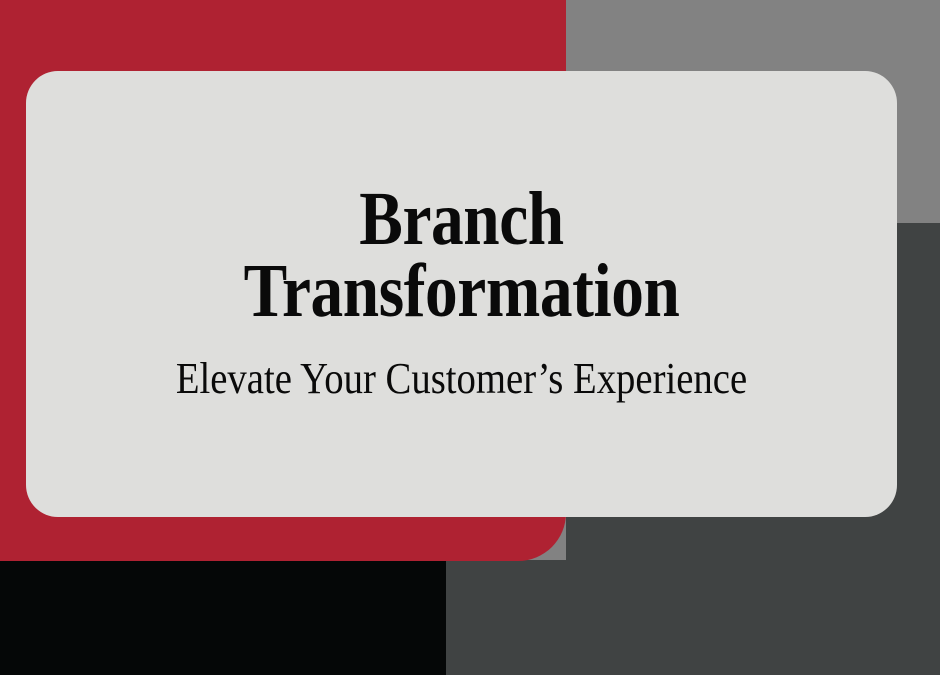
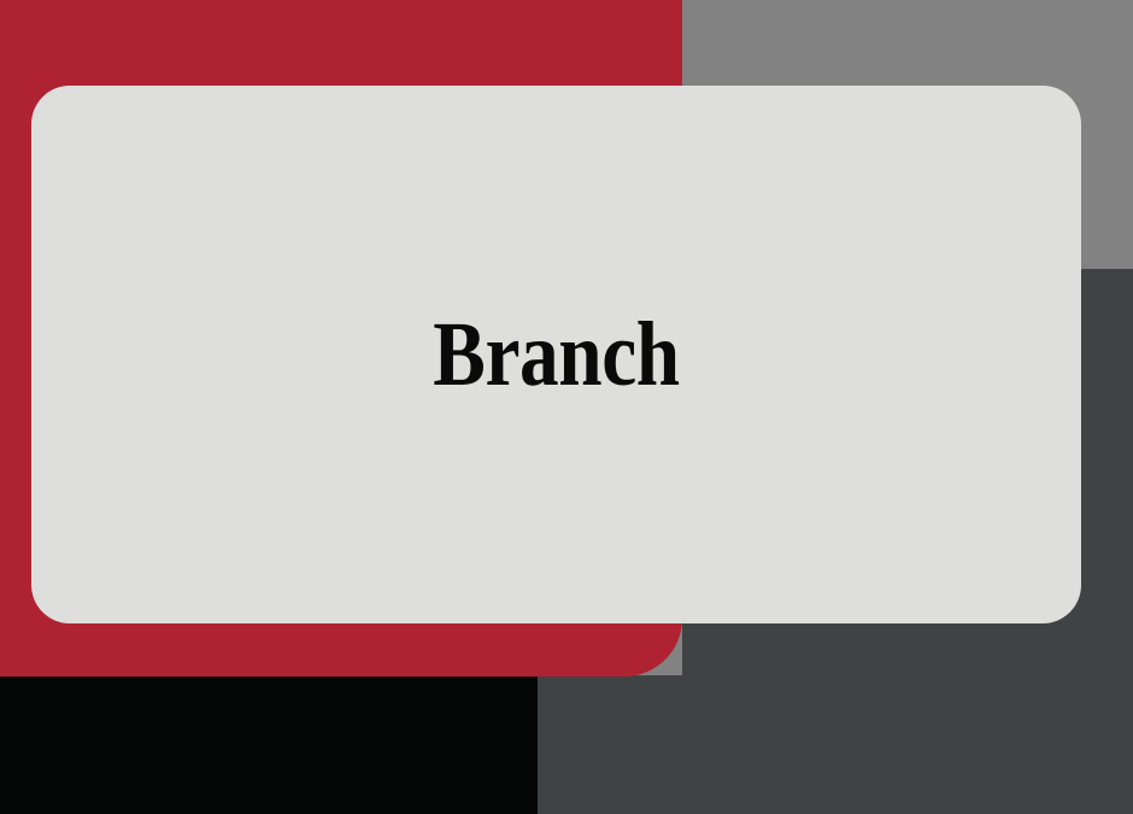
  Branch
- Transformation
- Elevate Your Customer’s Experience
